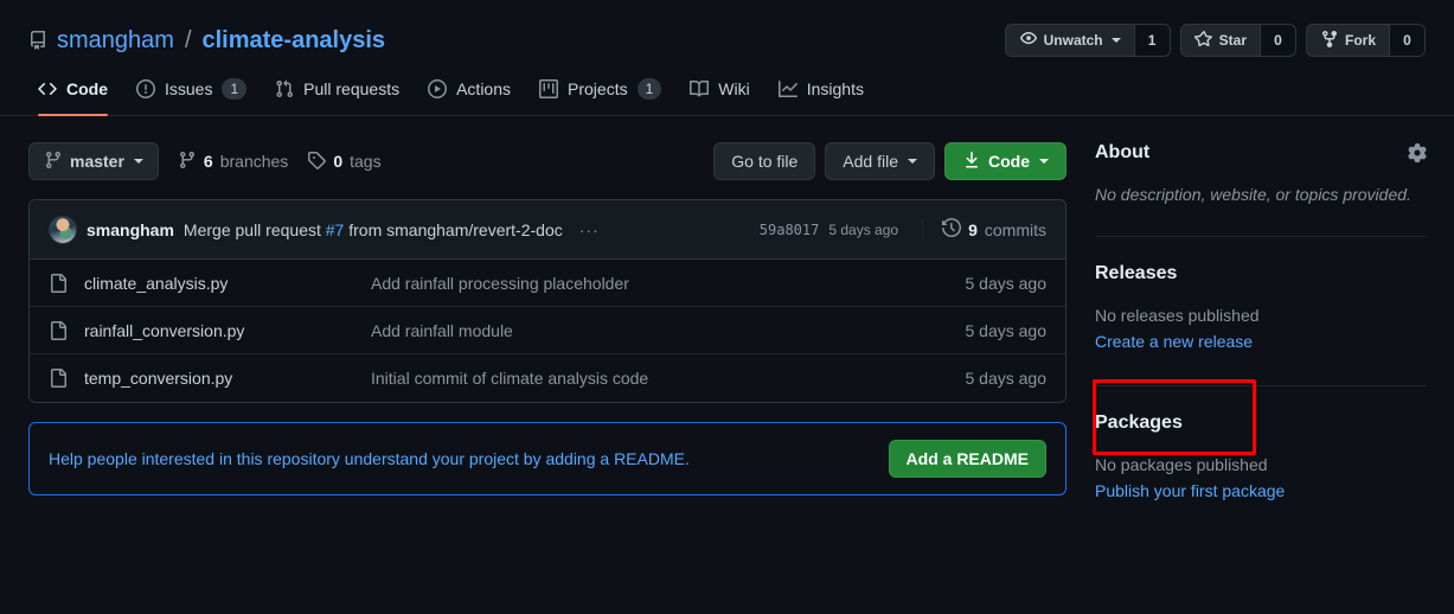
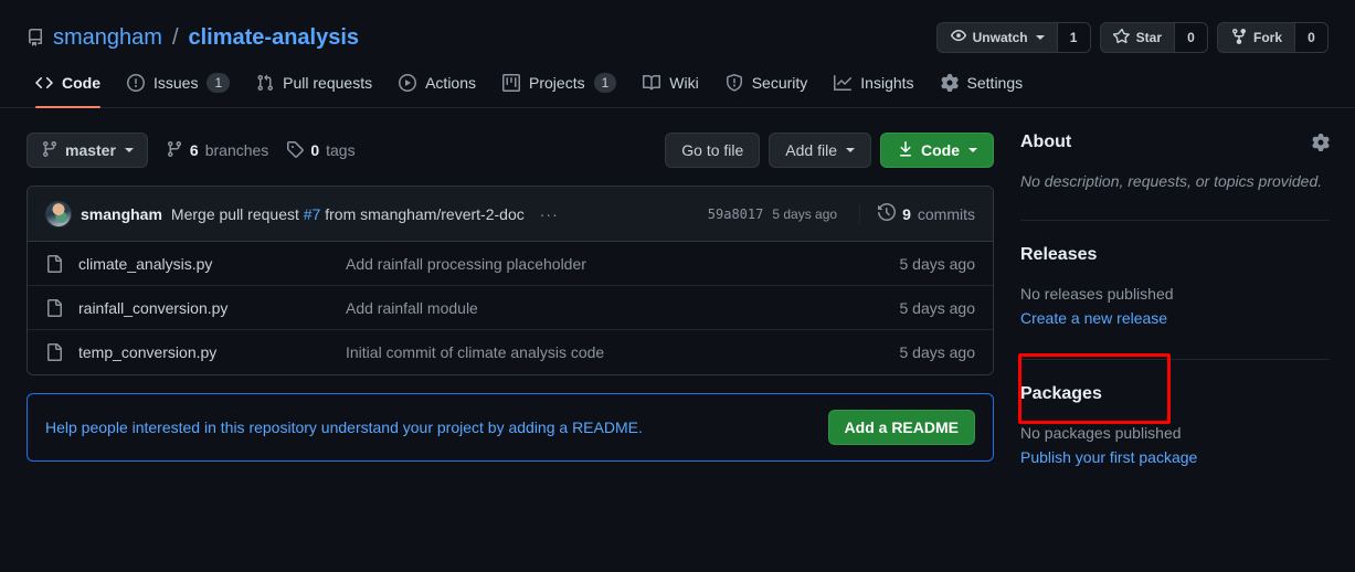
  smangham
  /
  climate-analysis
  Unwatch
  1
  Star
  0
  Fork
  0
  Code
  Issues
  1
  Pull requests
  Actions
  Projects
  1
  Wiki
+ Security
  Insights
+ Settings
  master
  6
  branches
  0
  tags
  Go to file
  Add file
  Code
  smangham
  Merge pull request #7 from smangham/revert-2-doc
  ···
  59a8017
  5 days ago
  9
  commits
  climate_analysis.py
  Add rainfall processing placeholder
  5 days ago
  rainfall_conversion.py
  Add rainfall module
  5 days ago
  temp_conversion.py
  Initial commit of climate analysis code
  5 days ago
  Help people interested in this repository understand your project by adding a README.
  Add a README
  About
- No description, website, or topics provided.
+ No description, requests, or topics provided.
  Releases
  No releases published
  Create a new release
  Packages
  No packages published
  Publish your first package
